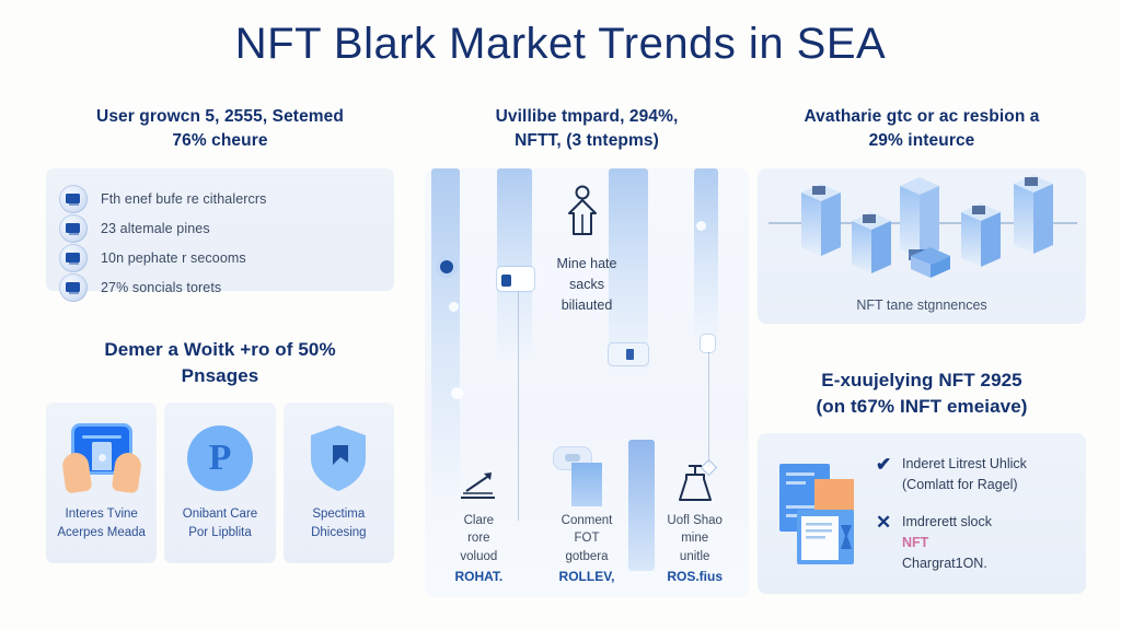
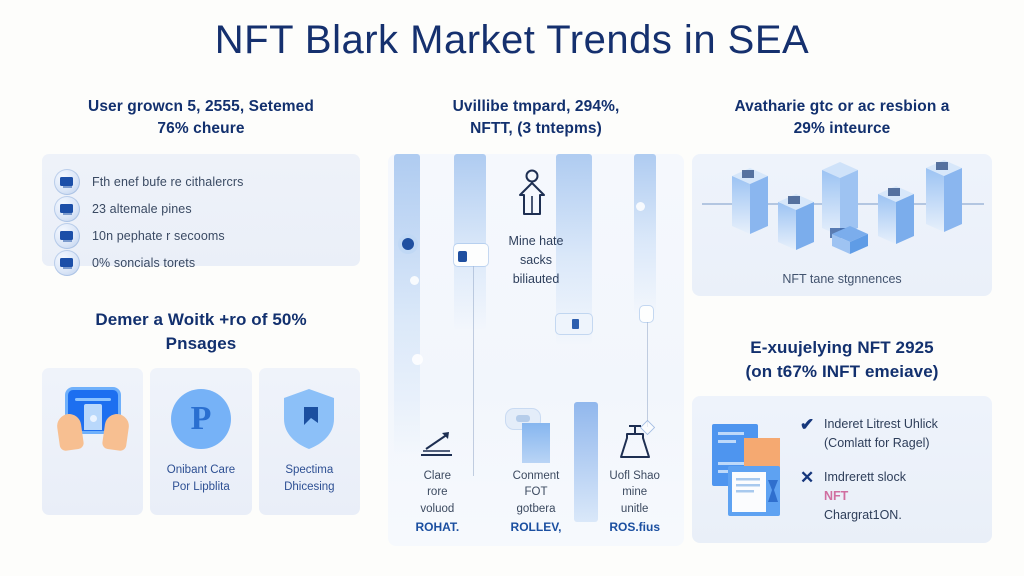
  NFT Blark Market Trends in SEA
  User growcn 5, 2555, Setemed
  76% cheure
  Fth enef bufe re cithalercrs
  23 altemale pines
  10n pephate r secooms
- 27% soncials torets
+ 0% soncials torets
  Demer a Woitk +ro of 50%
  Pnsages
- Interes Tvine
- Acerpes Meada
  P
  Onibant Care
  Por Lipblita
  Spectima
  Dhicesing
  Uvillibe tmpard, 294%,
  NFTT, (3 tntepms)
  Mine hate
  sacks
  biliauted
  Clare
  rore
  voluod
  ROHAT.
  Conment
  FOT
  gotbera
  ROLLEV,
  Uofl Shao
  mine
  unitle
  ROS.fius
  Avatharie gtc or ac resbion a
  29% inteurce
  NFT tane stgnnences
  E-xuujelying NFT 2925
  (on t67% INFT emeiave)
  ✔
  Inderet Litrest Uhlick
  (Comlatt for Ragel)
  ✕
  Imdrerett slock
  NFT
  Chargrat1ON.
